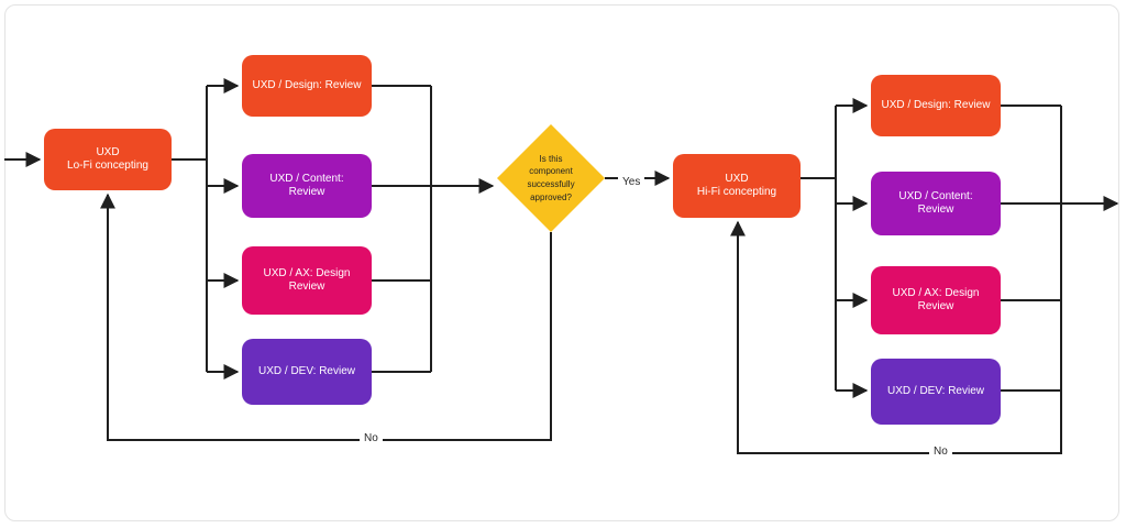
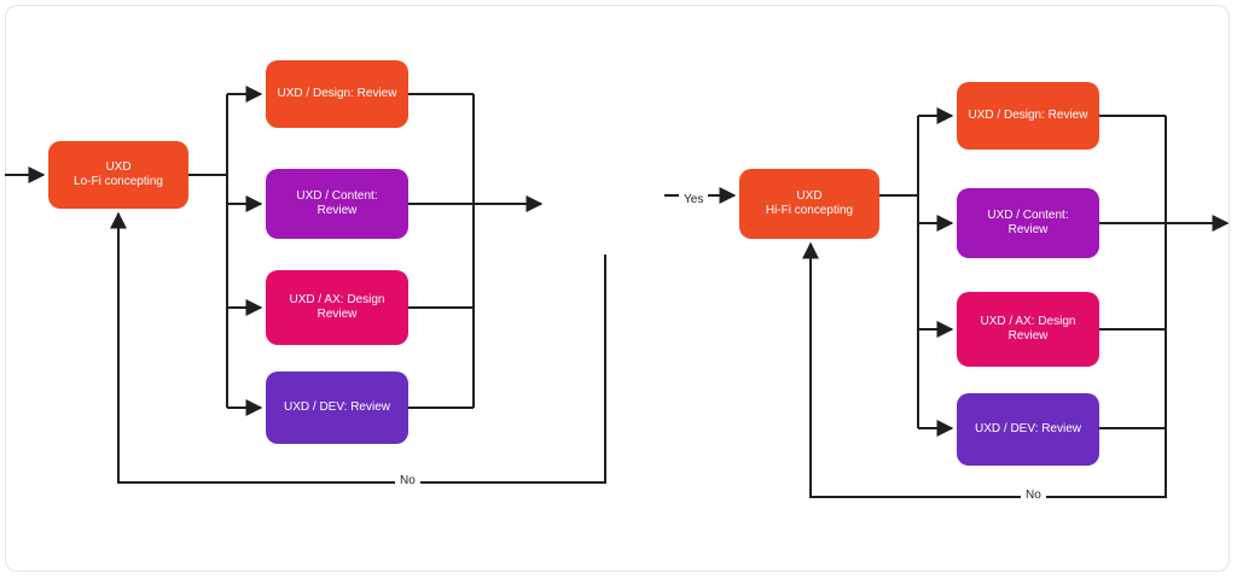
  UXD
  Lo-Fi concepting
  UXD / Design: Review
  UXD / Content: Review
  UXD / AX: Design
  Review
  UXD / DEV: Review
- Is this
- component
- successfully
- approved?
  UXD
  Hi-Fi concepting
  UXD / Design: Review
  UXD / Content: Review
  UXD / AX: Design
  Review
  UXD / DEV: Review
  Yes
  No
  No
